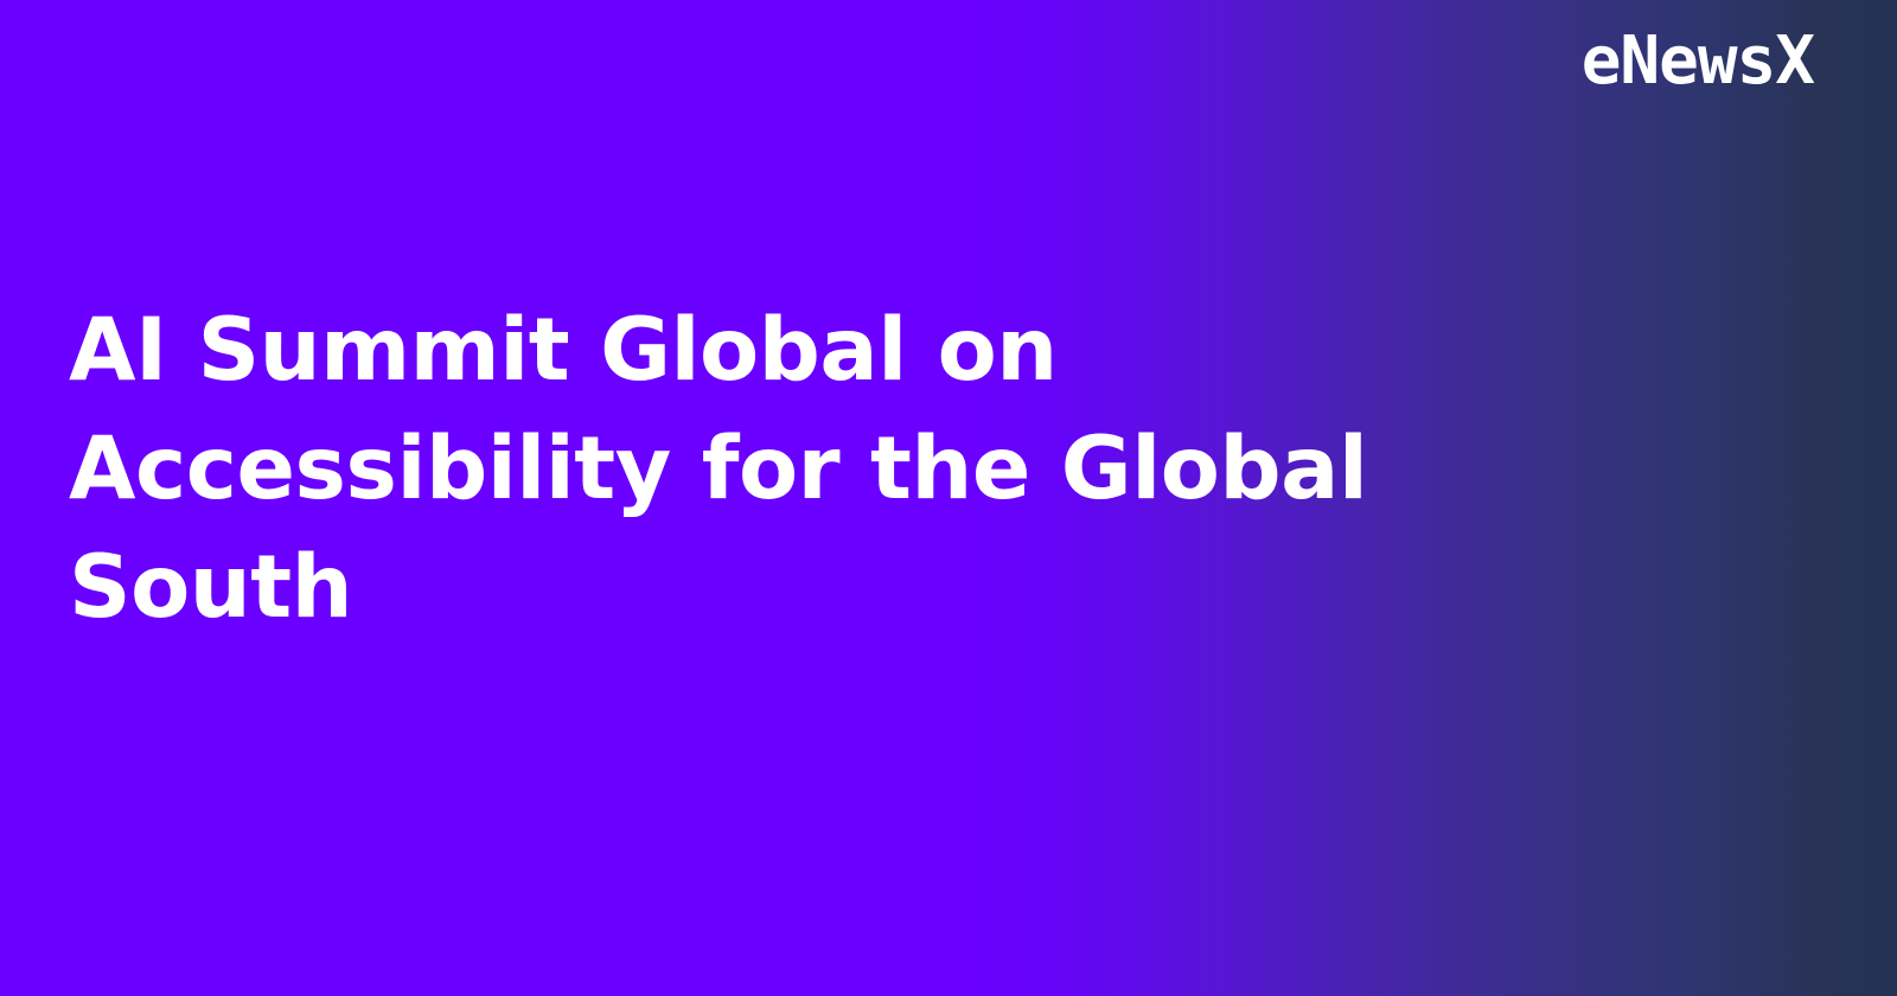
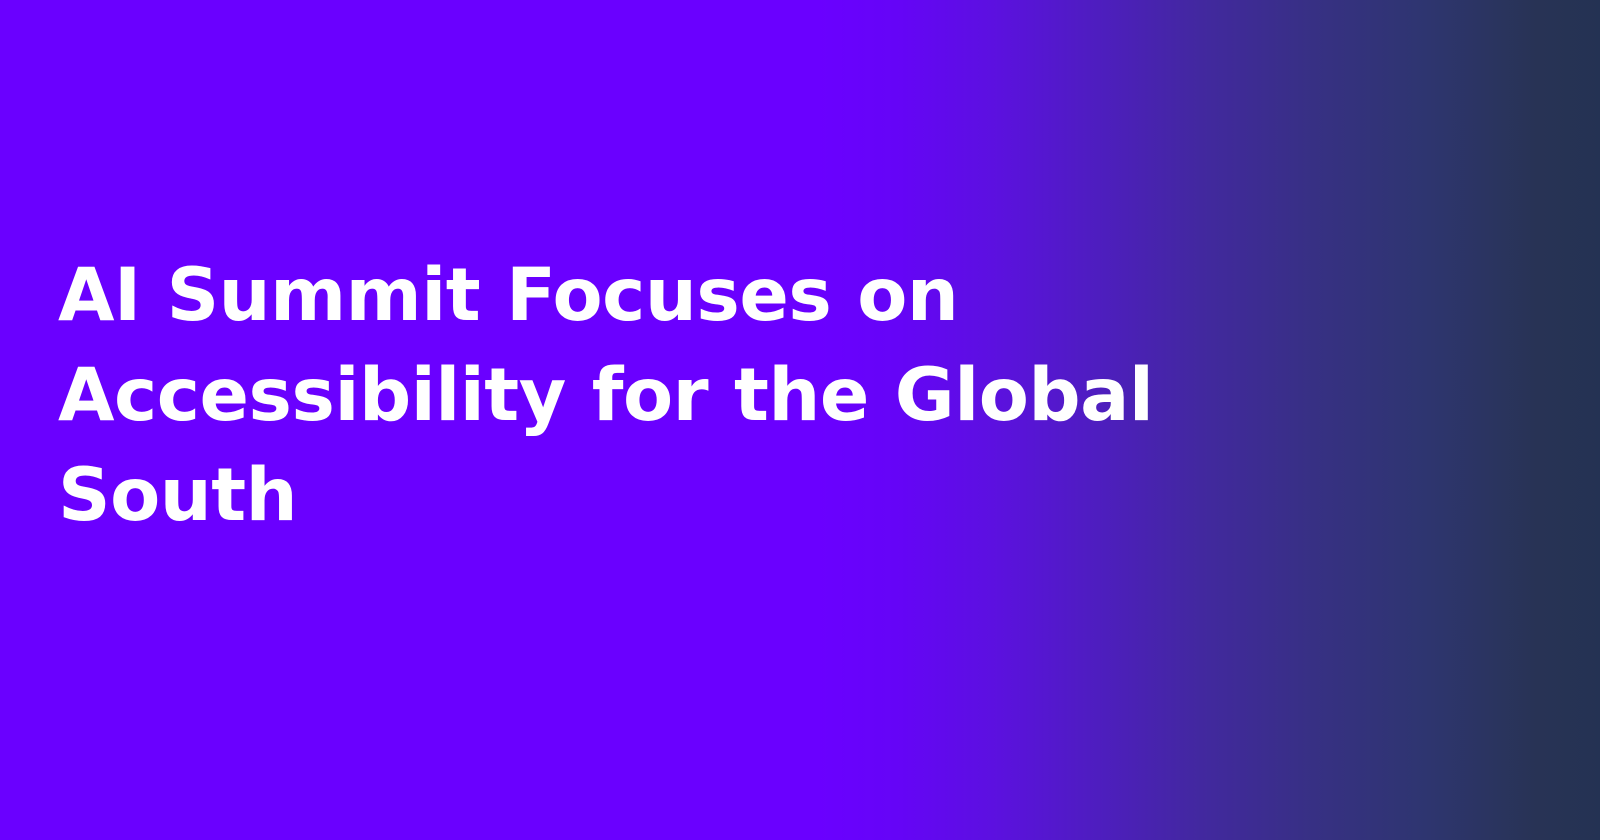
- eNewsX
- AI Summit Global on Accessibility for the Global South
+ AI Summit Focuses on Accessibility for the Global South
